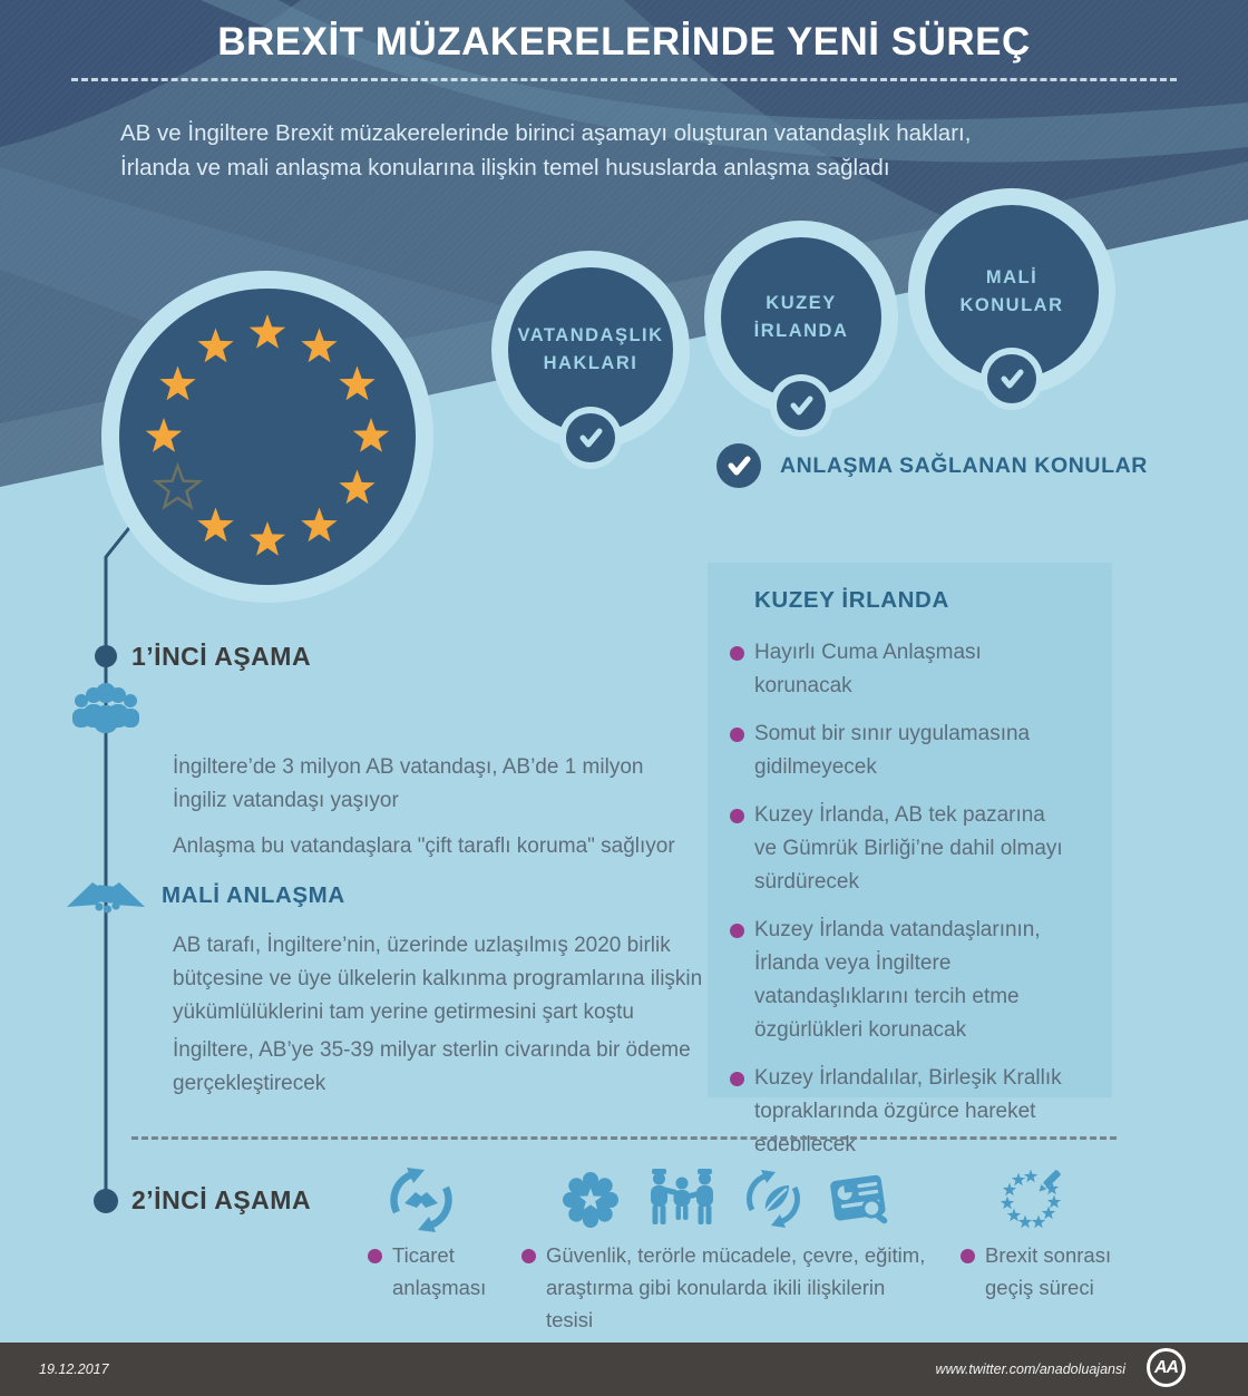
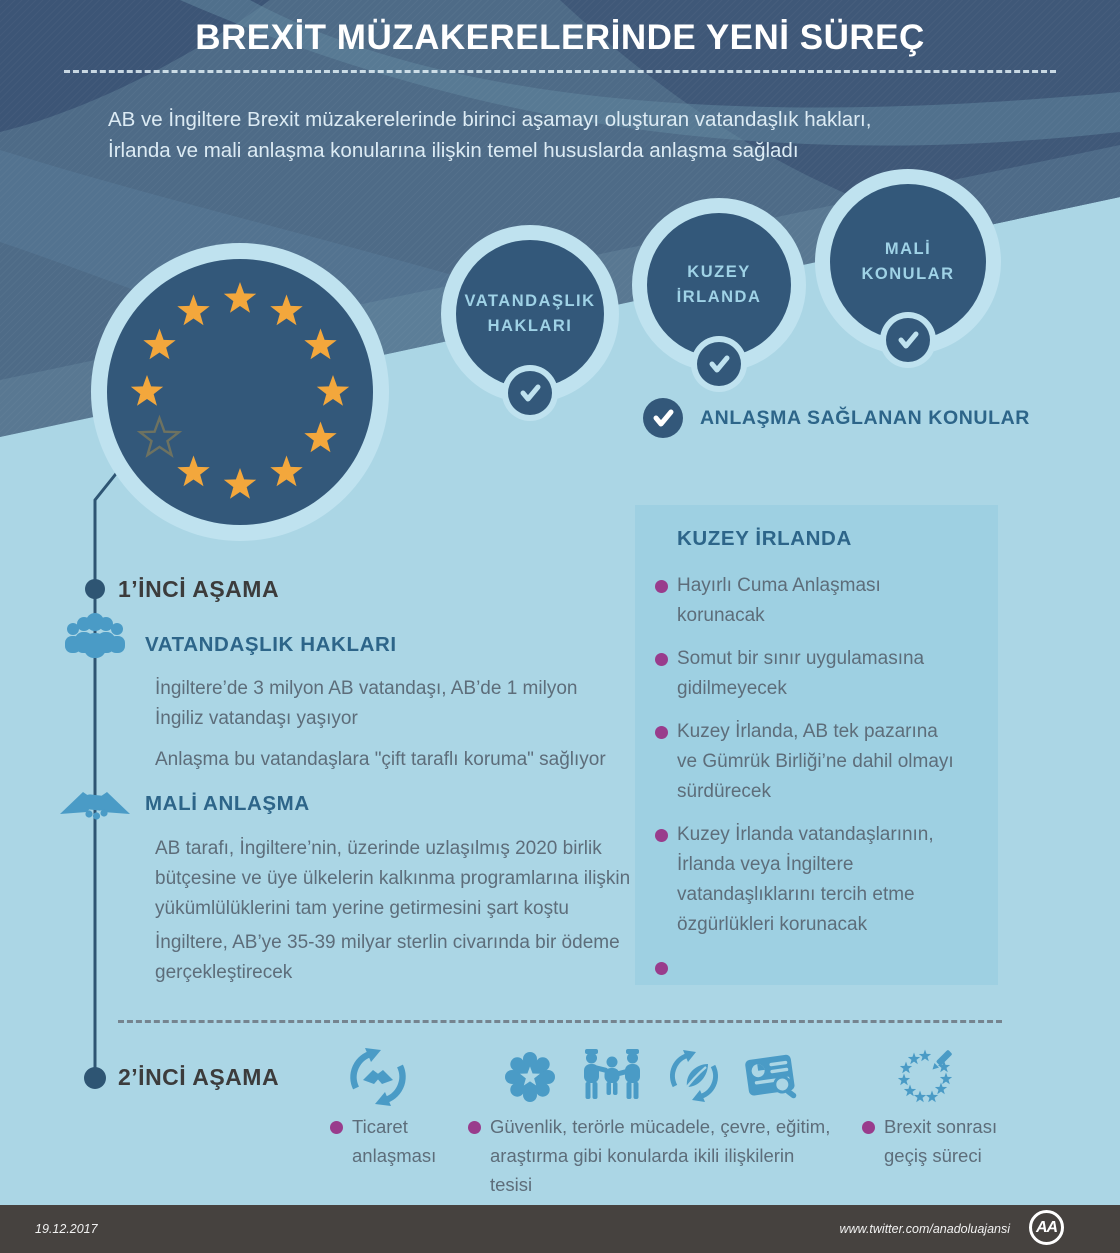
  BREXİT MÜZAKERELERİNDE YENİ SÜREÇ
  AB ve İngiltere Brexit müzakerelerinde birinci aşamayı oluşturan vatandaşlık hakları,
  İrlanda ve mali anlaşma konularına ilişkin temel hususlarda anlaşma sağladı
  VATANDAŞLIK
  HAKLARI
  KUZEY
  İRLANDA
  MALİ
  KONULAR
  ANLAŞMA SAĞLANAN KONULAR
  1’İNCİ AŞAMA
+ VATANDAŞLIK HAKLARI
  İngiltere’de 3 milyon AB vatandaşı, AB’de 1 milyon İngiliz vatandaşı yaşıyor
  Anlaşma bu vatandaşlara "çift taraflı koruma" sağlıyor
  MALİ ANLAŞMA
  AB tarafı, İngiltere’nin, üzerinde uzlaşılmış 2020 birlik bütçesine ve üye ülkelerin kalkınma programlarına ilişkin yükümlülüklerini tam yerine getirmesini şart koştu
  İngiltere, AB’ye 35-39 milyar sterlin civarında bir ödeme gerçekleştirecek
  KUZEY İRLANDA
  Hayırlı Cuma Anlaşması korunacak
  Somut bir sınır uygulamasına gidilmeyecek
  Kuzey İrlanda, AB tek pazarına ve Gümrük Birliği’ne dahil olmayı sürdürecek
  Kuzey İrlanda vatandaşlarının, İrlanda veya İngiltere vatandaşlıklarını tercih etme özgürlükleri korunacak
- Kuzey İrlandalılar, Birleşik Krallık topraklarında özgürce hareket edebilecek
  2’İNCİ AŞAMA
  Ticaret anlaşması
  Güvenlik, terörle mücadele, çevre, eğitim, araştırma gibi konularda ikili ilişkilerin tesisi
  Brexit sonrası geçiş süreci
  19.12.2017
  www.twitter.com/anadoluajansi
  AA
